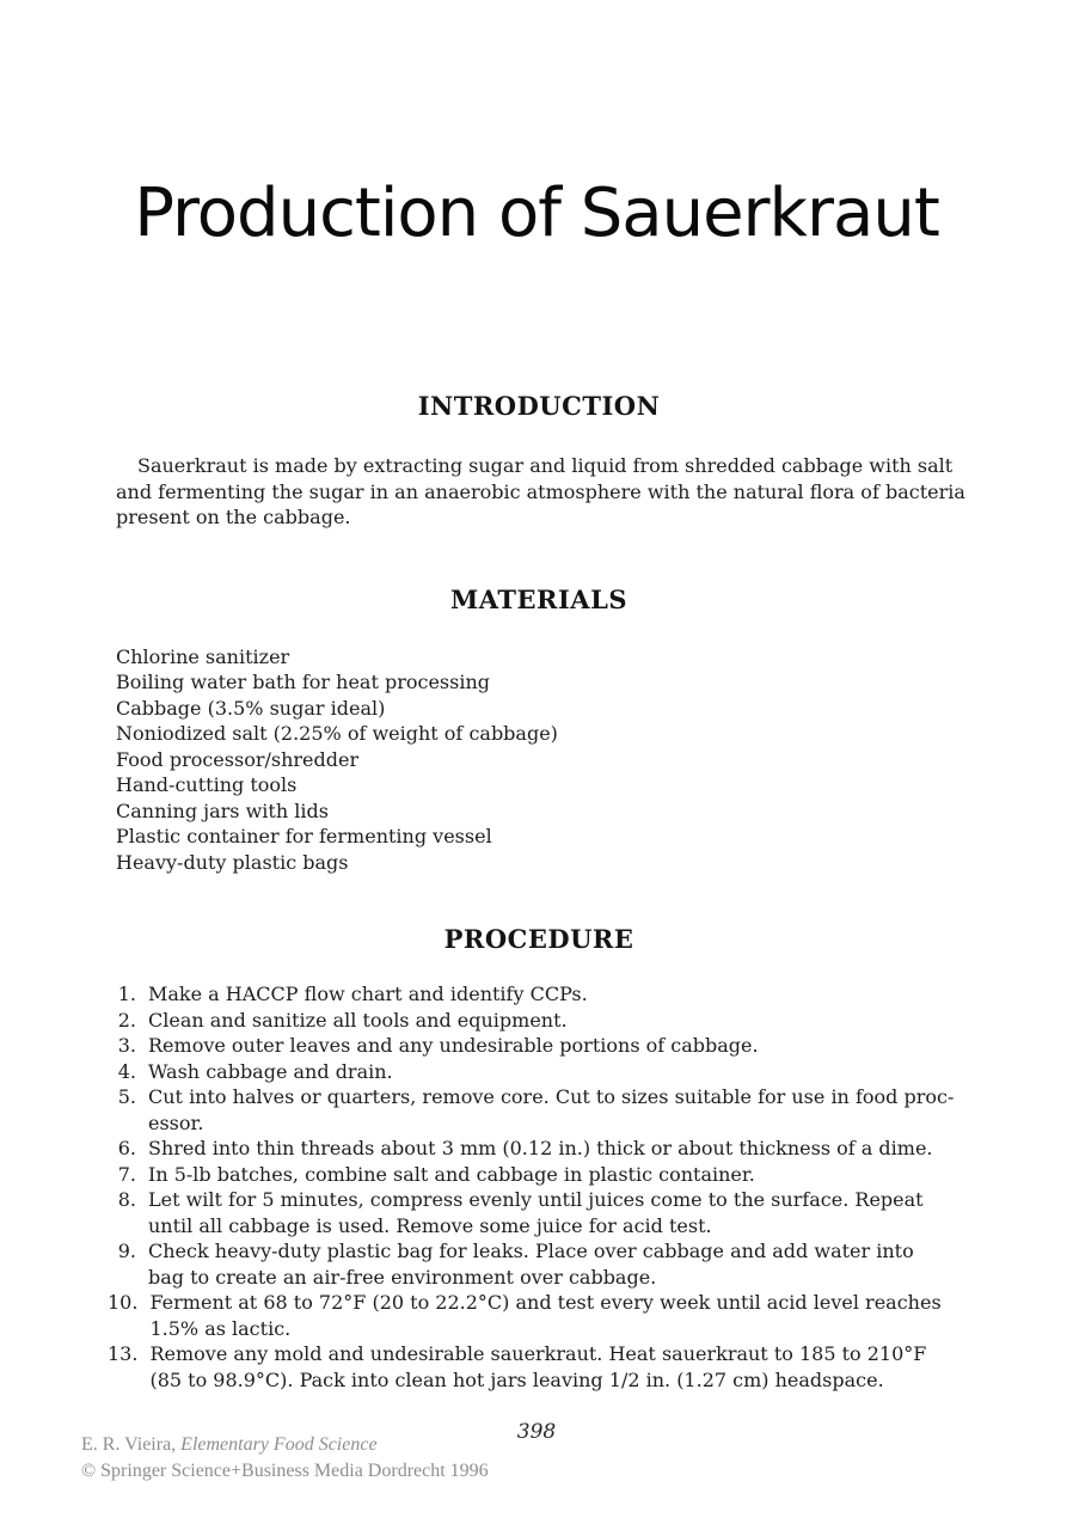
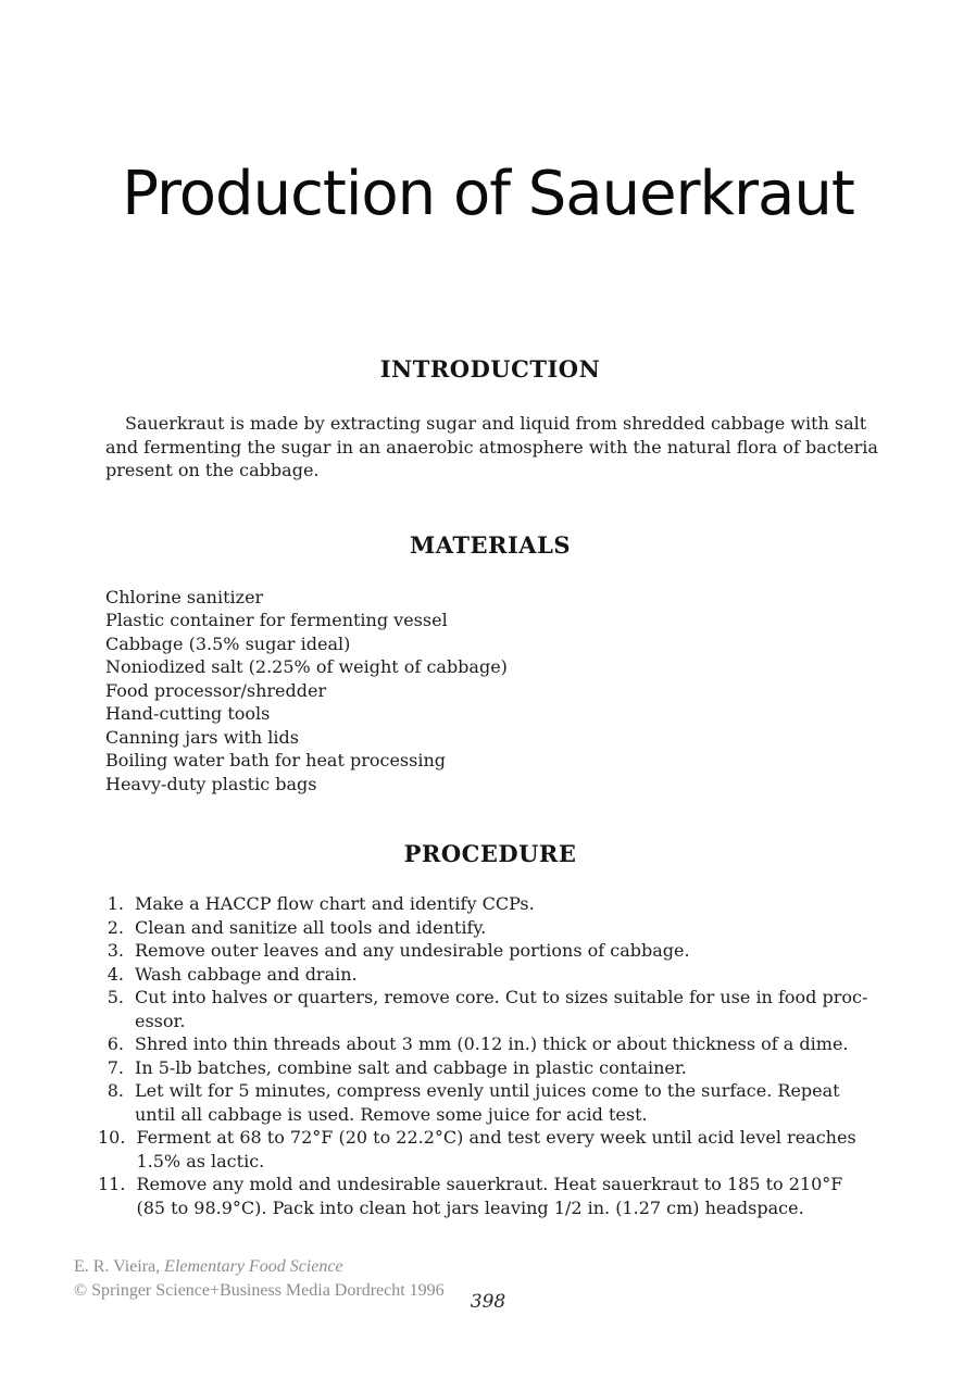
  Production of Sauerkraut
  INTRODUCTION
  Sauerkraut is made by extracting sugar and liquid from shredded cabbage with salt
  and fermenting the sugar in an anaerobic atmosphere with the natural flora of bacteria
  present on the cabbage.
  MATERIALS
  Chlorine sanitizer
- Boiling water bath for heat processing
+ Plastic container for fermenting vessel
  Cabbage (3.5% sugar ideal)
  Noniodized salt (2.25% of weight of cabbage)
  Food processor/shredder
  Hand-cutting tools
  Canning jars with lids
- Plastic container for fermenting vessel
+ Boiling water bath for heat processing
  Heavy-duty plastic bags
  PROCEDURE
  1.
  Make a HACCP flow chart and identify CCPs.
  2.
- Clean and sanitize all tools and equipment.
+ Clean and sanitize all tools and identify.
  3.
  Remove outer leaves and any undesirable portions of cabbage.
  4.
  Wash cabbage and drain.
  5.
  Cut into halves or quarters, remove core. Cut to sizes suitable for use in food proc-
  essor.
  6.
  Shred into thin threads about 3 mm (0.12 in.) thick or about thickness of a dime.
  7.
  In 5-lb batches, combine salt and cabbage in plastic container.
  8.
  Let wilt for 5 minutes, compress evenly until juices come to the surface. Repeat
  until all cabbage is used. Remove some juice for acid test.
- 9.
- Check heavy-duty plastic bag for leaks. Place over cabbage and add water into
- bag to create an air-free environment over cabbage.
  10.
  Ferment at 68 to 72°F (20 to 22.2°C) and test every week until acid level reaches
  1.5% as lactic.
- 13.
+ 11.
  Remove any mold and undesirable sauerkraut. Heat sauerkraut to 185 to 210°F
  (85 to 98.9°C). Pack into clean hot jars leaving 1/2 in. (1.27 cm) headspace.
  E. R. Vieira, Elementary Food Science
  © Springer Science+Business Media Dordrecht 1996
  398
